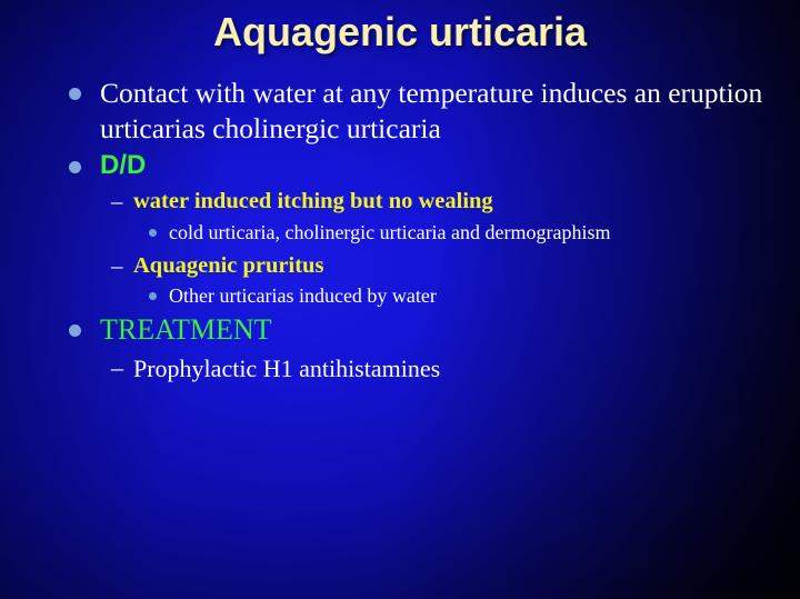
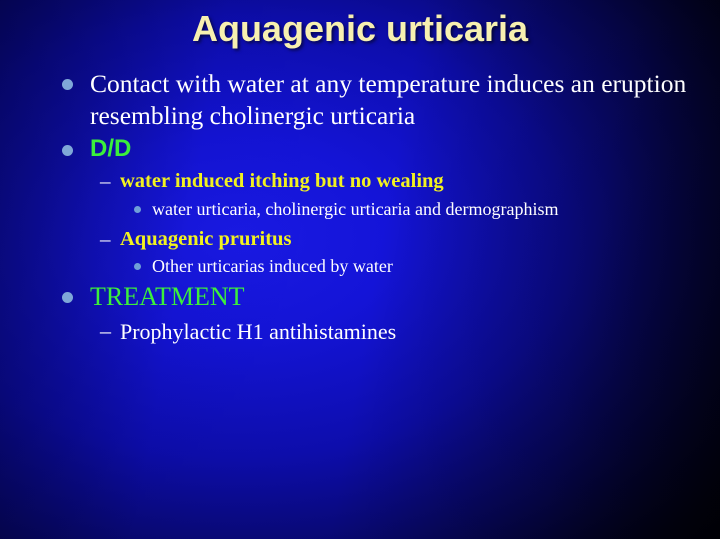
  Aquagenic urticaria
- Contact with water at any temperature induces an eruption urticarias cholinergic urticaria
+ Contact with water at any temperature induces an eruption resembling cholinergic urticaria
  D/D
  –
  water induced itching but no wealing
- cold urticaria, cholinergic urticaria and dermographism
+ water urticaria, cholinergic urticaria and dermographism
  –
  Aquagenic pruritus
  Other urticarias induced by water
  TREATMENT
  –
  Prophylactic H1 antihistamines
